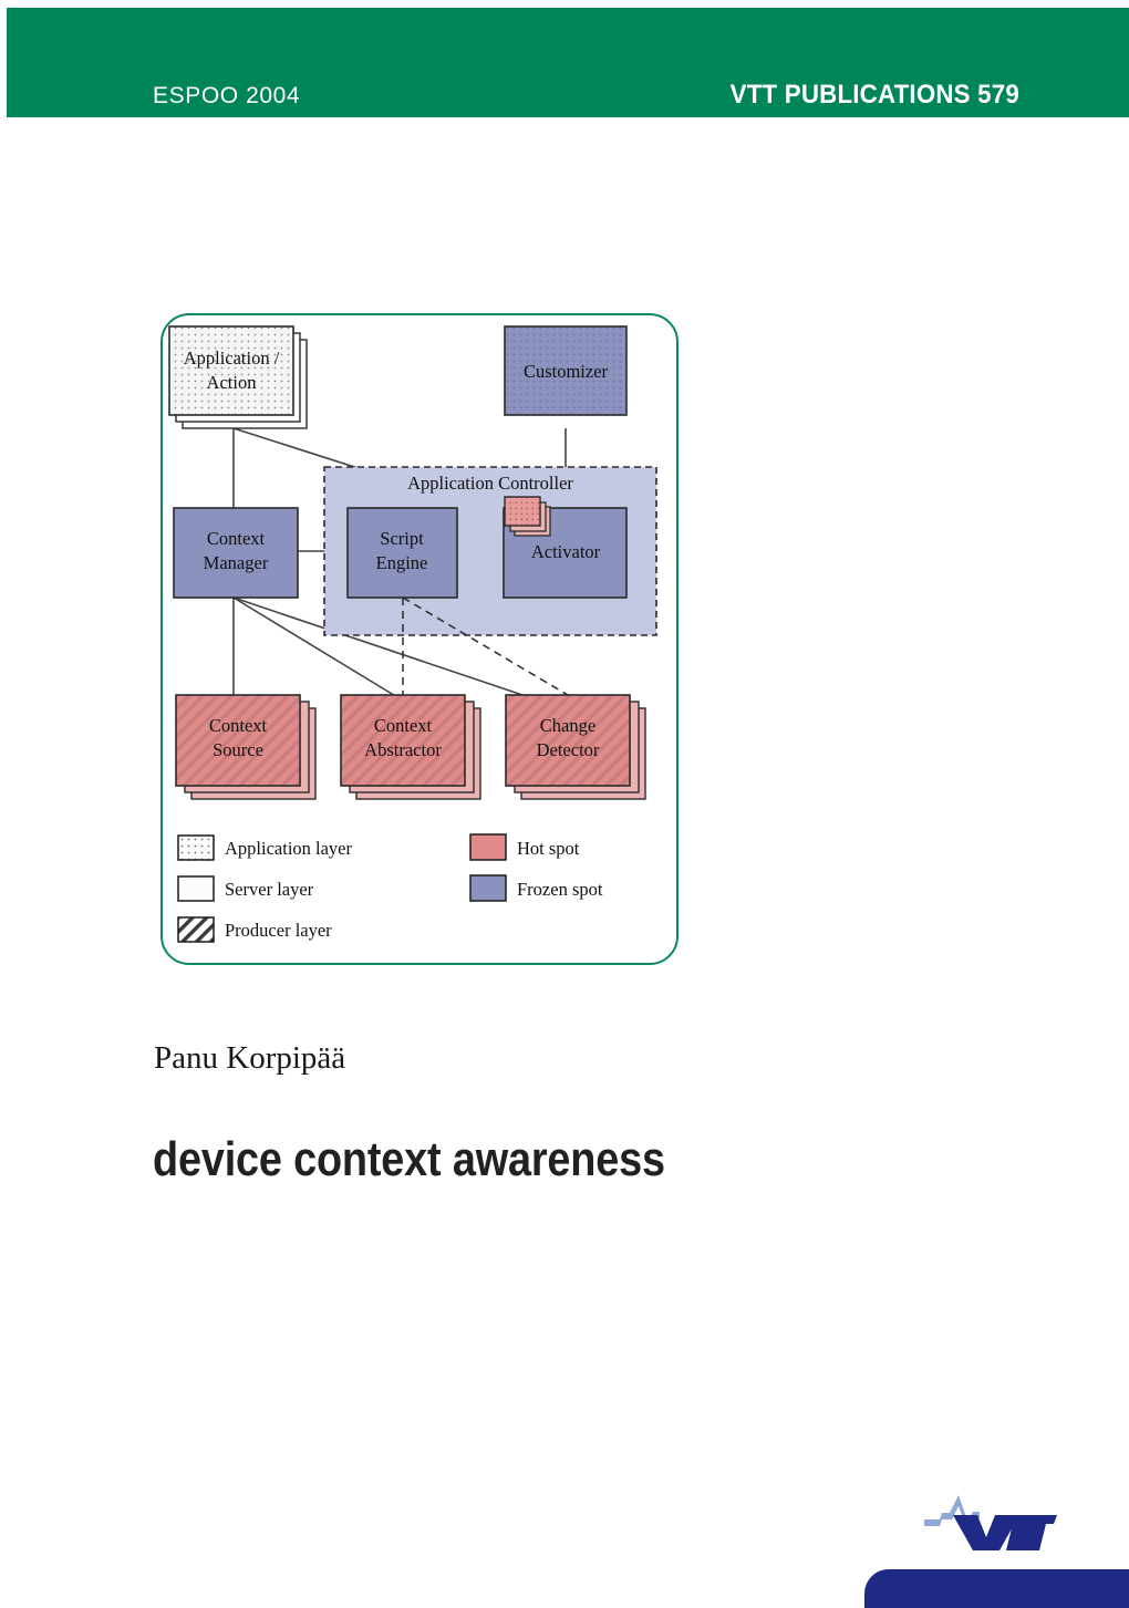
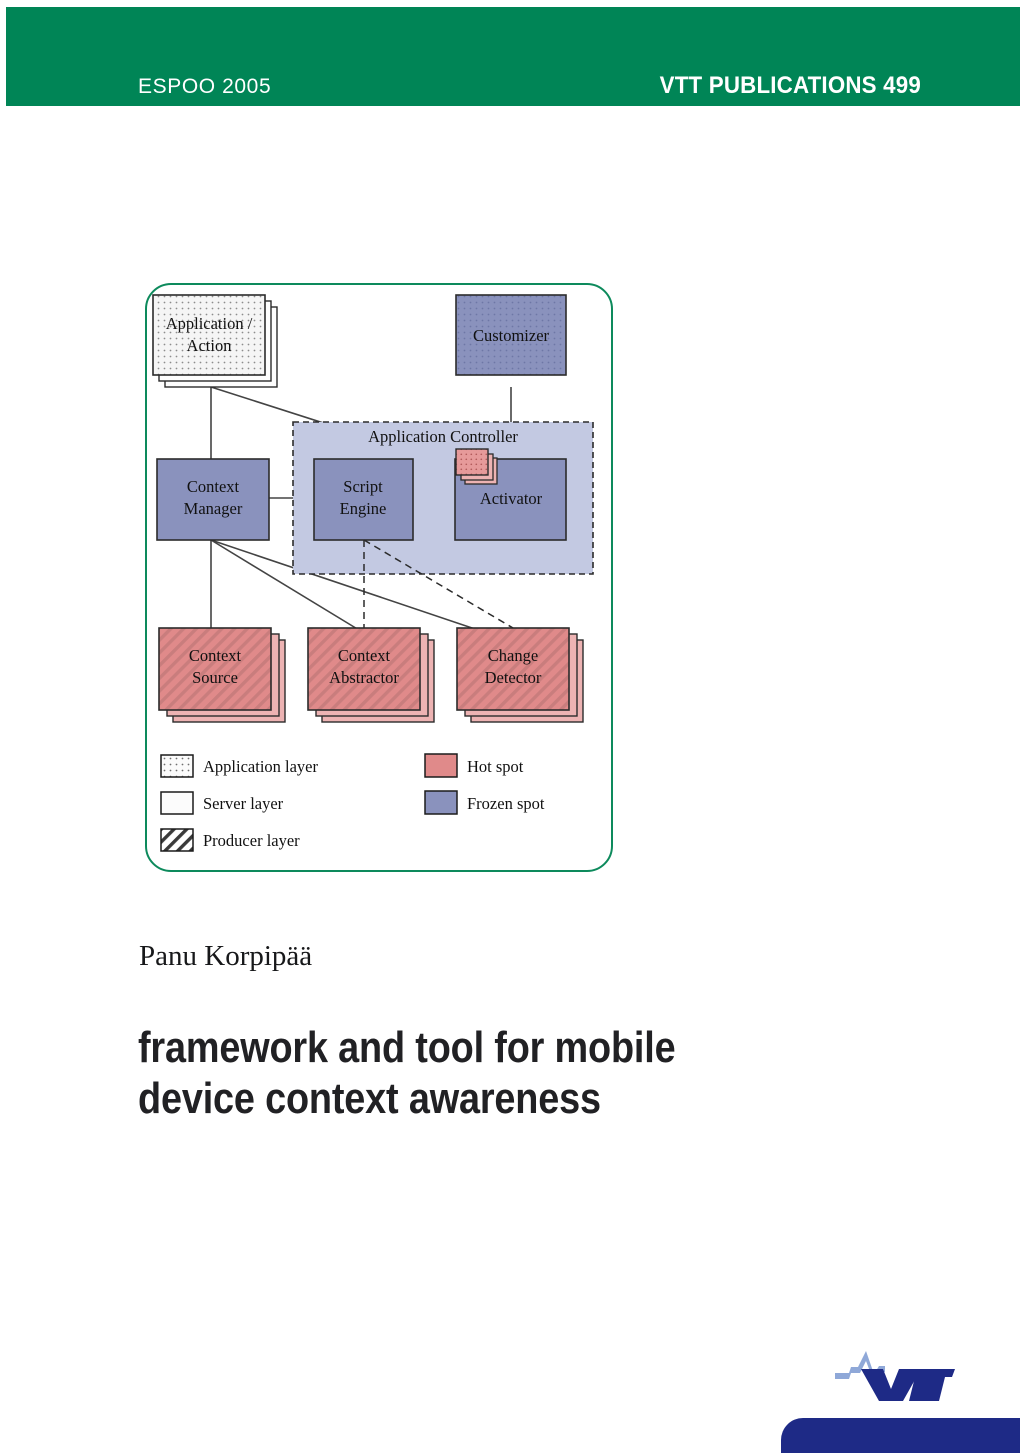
- ESPOO 2004
+ ESPOO 2005
- VTT PUBLICATIONS 579
+ VTT PUBLICATIONS 499
  Application Controller
  Application /
  Action
  Customizer
  Context
  Manager
  Script
  Engine
  Activator
  Context
  Source
  Context
  Abstractor
  Change
  Detector
  Application layer
  Server layer
  Producer layer
  Hot spot
  Frozen spot
  Panu Korpipää
+ framework and tool for mobile
  device context awareness
